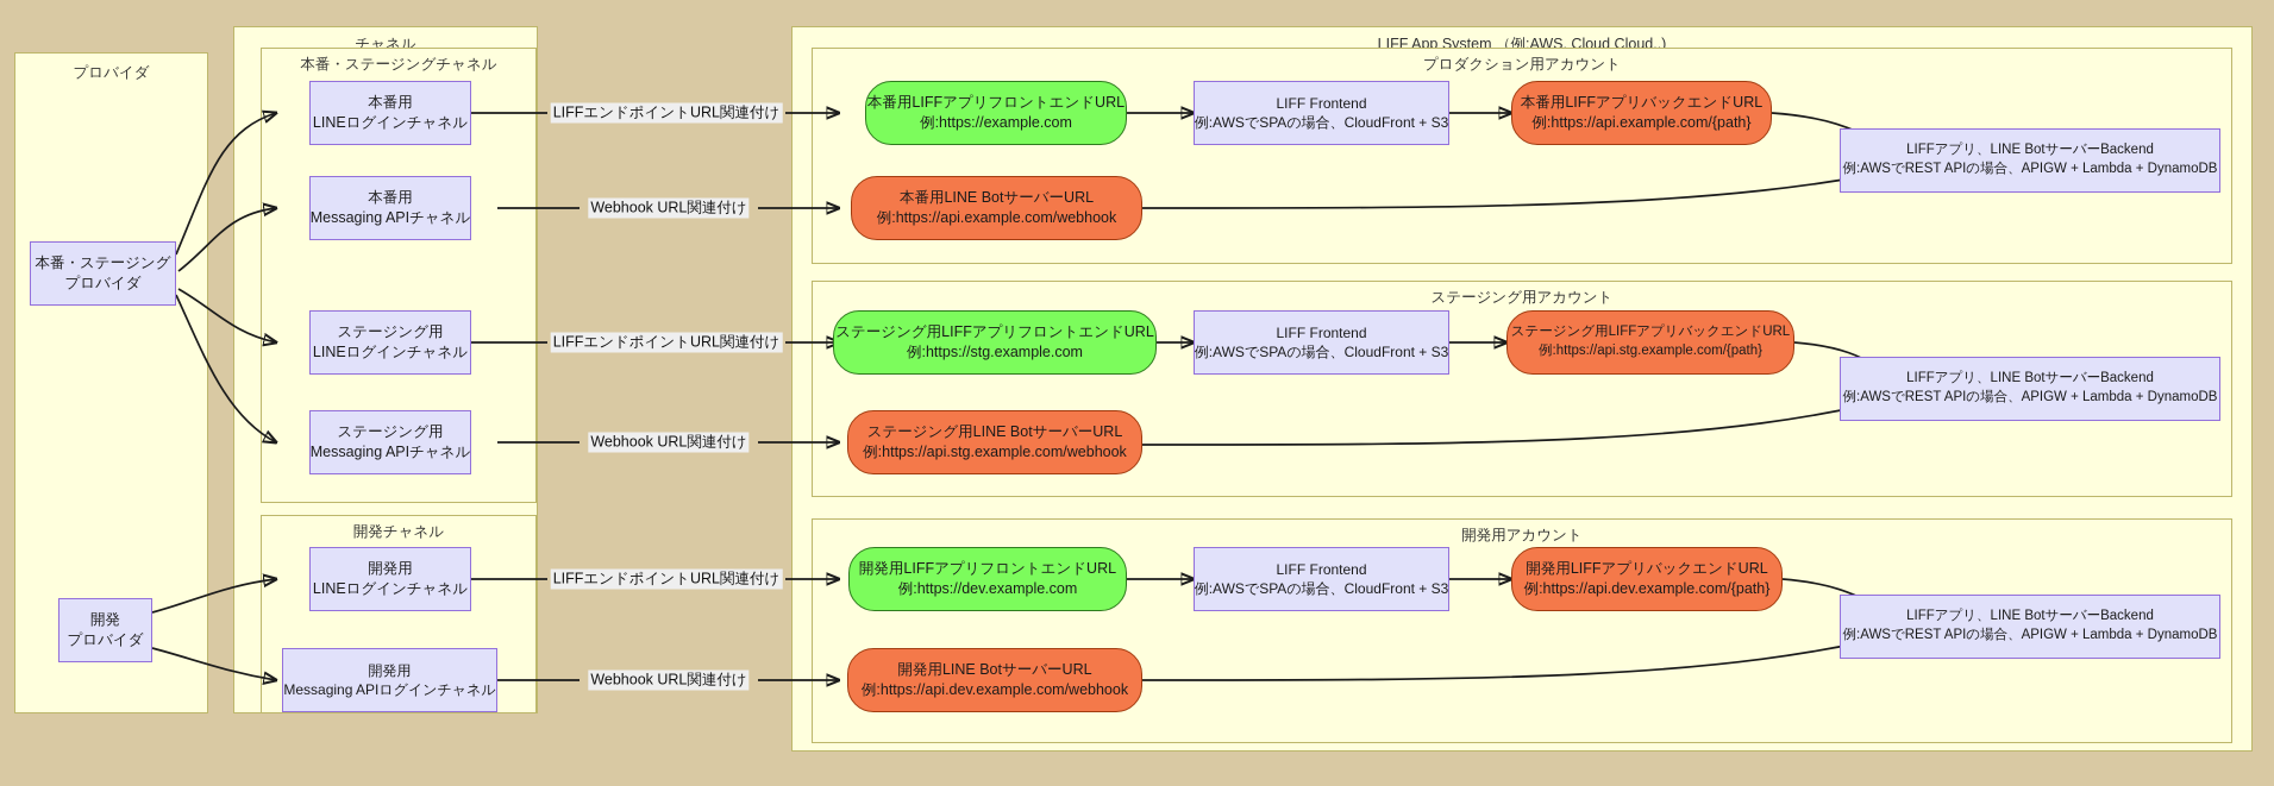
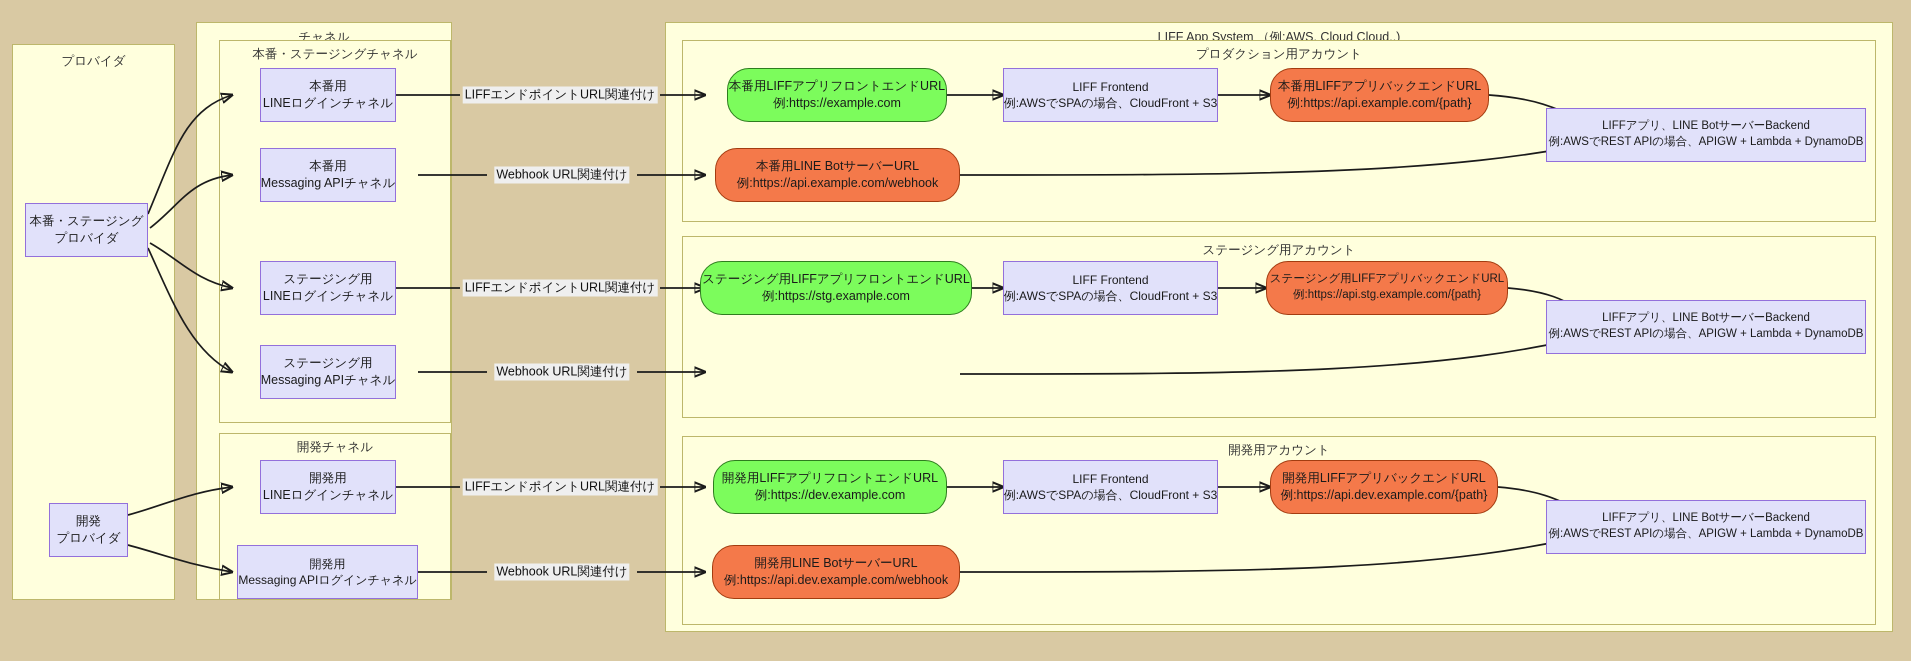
  プロバイダ
  チャネル
  本番・ステージングチャネル
  開発チャネル
  LIFF App System （例:AWS, Cloud Cloud..)
  プロダクション用アカウント
  ステージング用アカウント
  開発用アカウント
  LIFFエンドポイントURL関連付け
  Webhook URL関連付け
  LIFFエンドポイントURL関連付け
  Webhook URL関連付け
  LIFFエンドポイントURL関連付け
  Webhook URL関連付け
  本番・ステージング
  プロバイダ
  開発
  プロバイダ
  本番用
  LINEログインチャネル
  本番用
  Messaging APIチャネル
  ステージング用
  LINEログインチャネル
  ステージング用
  Messaging APIチャネル
  開発用
  LINEログインチャネル
  開発用
  Messaging APIログインチャネル
  本番用LIFFアプリフロントエンドURL
  例:https://example.com
  LIFF Frontend
  例:AWSでSPAの場合、CloudFront + S3
  本番用LIFFアプリバックエンドURL
  例:https://api.example.com/{path}
  本番用LINE BotサーバーURL
  例:https://api.example.com/webhook
  LIFFアプリ、LINE BotサーバーBackend
  例:AWSでREST APIの場合、APIGW + Lambda + DynamoDB
  ステージング用LIFFアプリフロントエンドURL
  例:https://stg.example.com
  LIFF Frontend
  例:AWSでSPAの場合、CloudFront + S3
  ステージング用LIFFアプリバックエンドURL
  例:https://api.stg.example.com/{path}
- ステージング用LINE BotサーバーURL
- 例:https://api.stg.example.com/webhook
  LIFFアプリ、LINE BotサーバーBackend
  例:AWSでREST APIの場合、APIGW + Lambda + DynamoDB
  開発用LIFFアプリフロントエンドURL
  例:https://dev.example.com
  LIFF Frontend
  例:AWSでSPAの場合、CloudFront + S3
  開発用LIFFアプリバックエンドURL
  例:https://api.dev.example.com/{path}
  開発用LINE BotサーバーURL
  例:https://api.dev.example.com/webhook
  LIFFアプリ、LINE BotサーバーBackend
  例:AWSでREST APIの場合、APIGW + Lambda + DynamoDB
